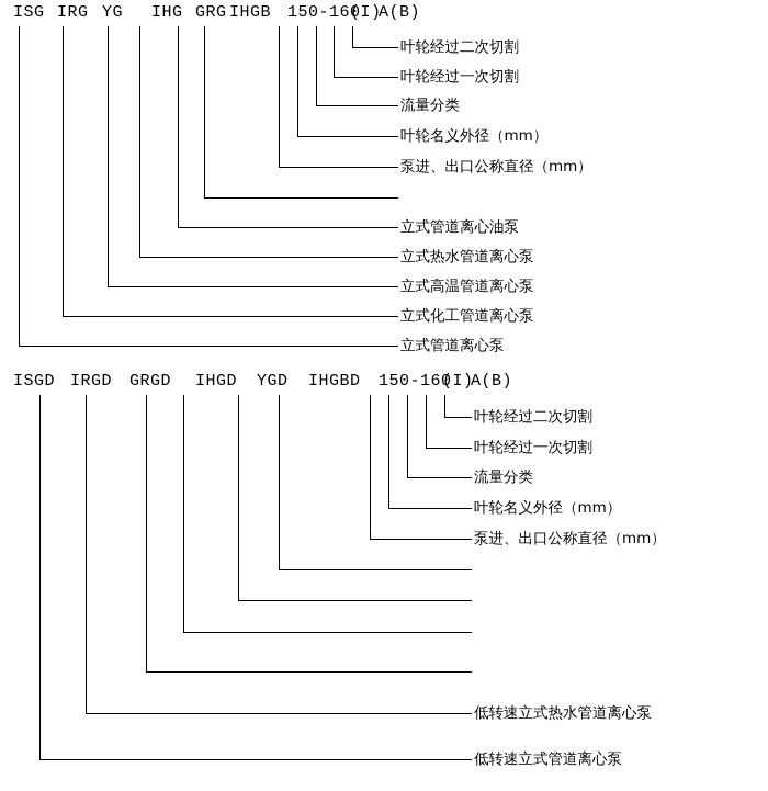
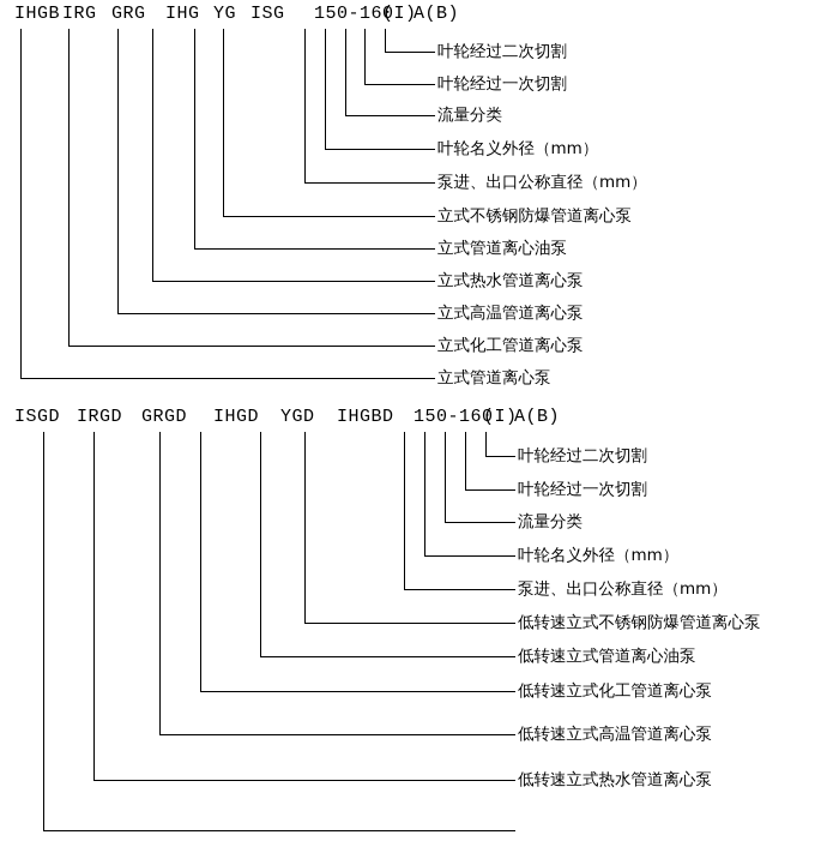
- ISG
+ IHGB
  IRG
- YG
+ GRG
  IHG
- GRG
+ YG
- IHGB
+ ISG
  150-160
  (I)
  A(B)
  叶轮经过二次切割
  叶轮经过一次切割
  流量分类
  叶轮名义外径（mm）
  泵进、出口公称直径（mm）
+ 立式不锈钢防爆管道离心泵
  立式管道离心油泵
  立式热水管道离心泵
  立式高温管道离心泵
  立式化工管道离心泵
  立式管道离心泵
  ISGD
  IRGD
  GRGD
  IHGD
  YGD
  IHGBD
  150-160
  (I)
  A(B)
  叶轮经过二次切割
  叶轮经过一次切割
  流量分类
  叶轮名义外径（mm）
  泵进、出口公称直径（mm）
+ 低转速立式不锈钢防爆管道离心泵
+ 低转速立式管道离心油泵
+ 低转速立式化工管道离心泵
+ 低转速立式高温管道离心泵
  低转速立式热水管道离心泵
- 低转速立式管道离心泵
